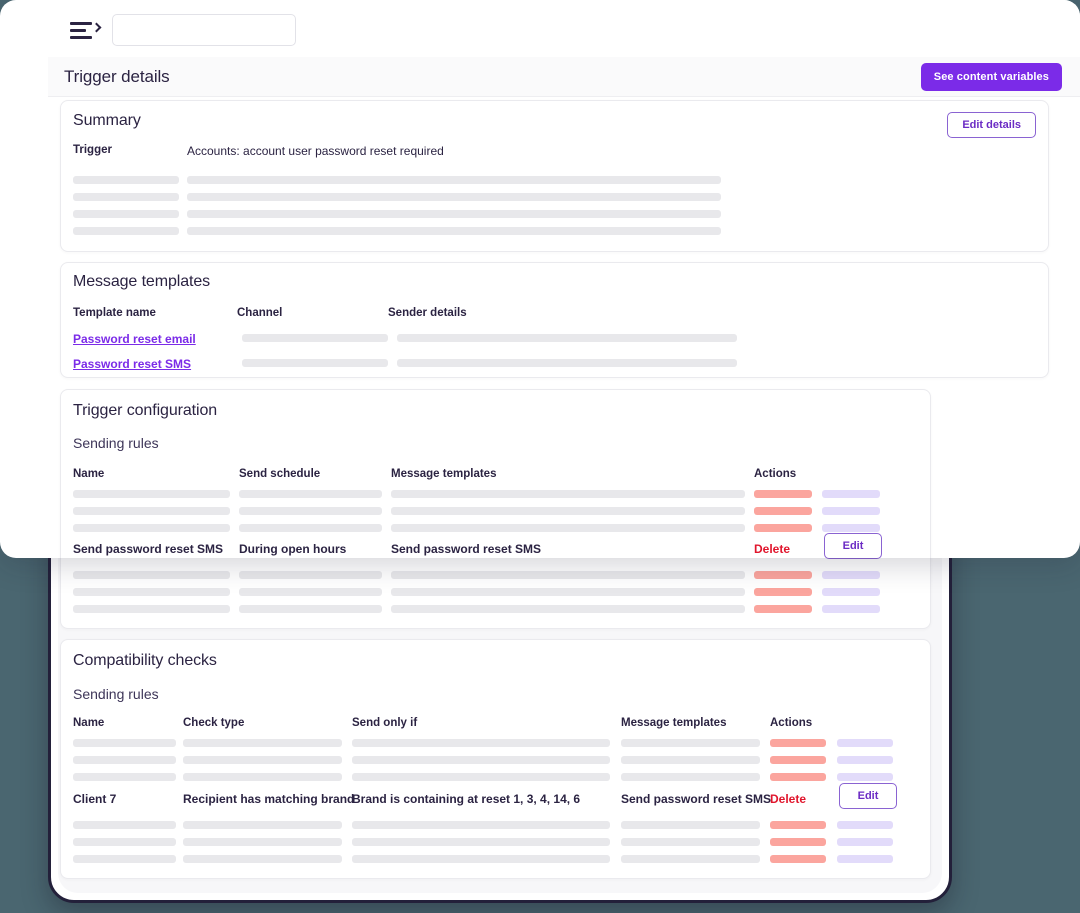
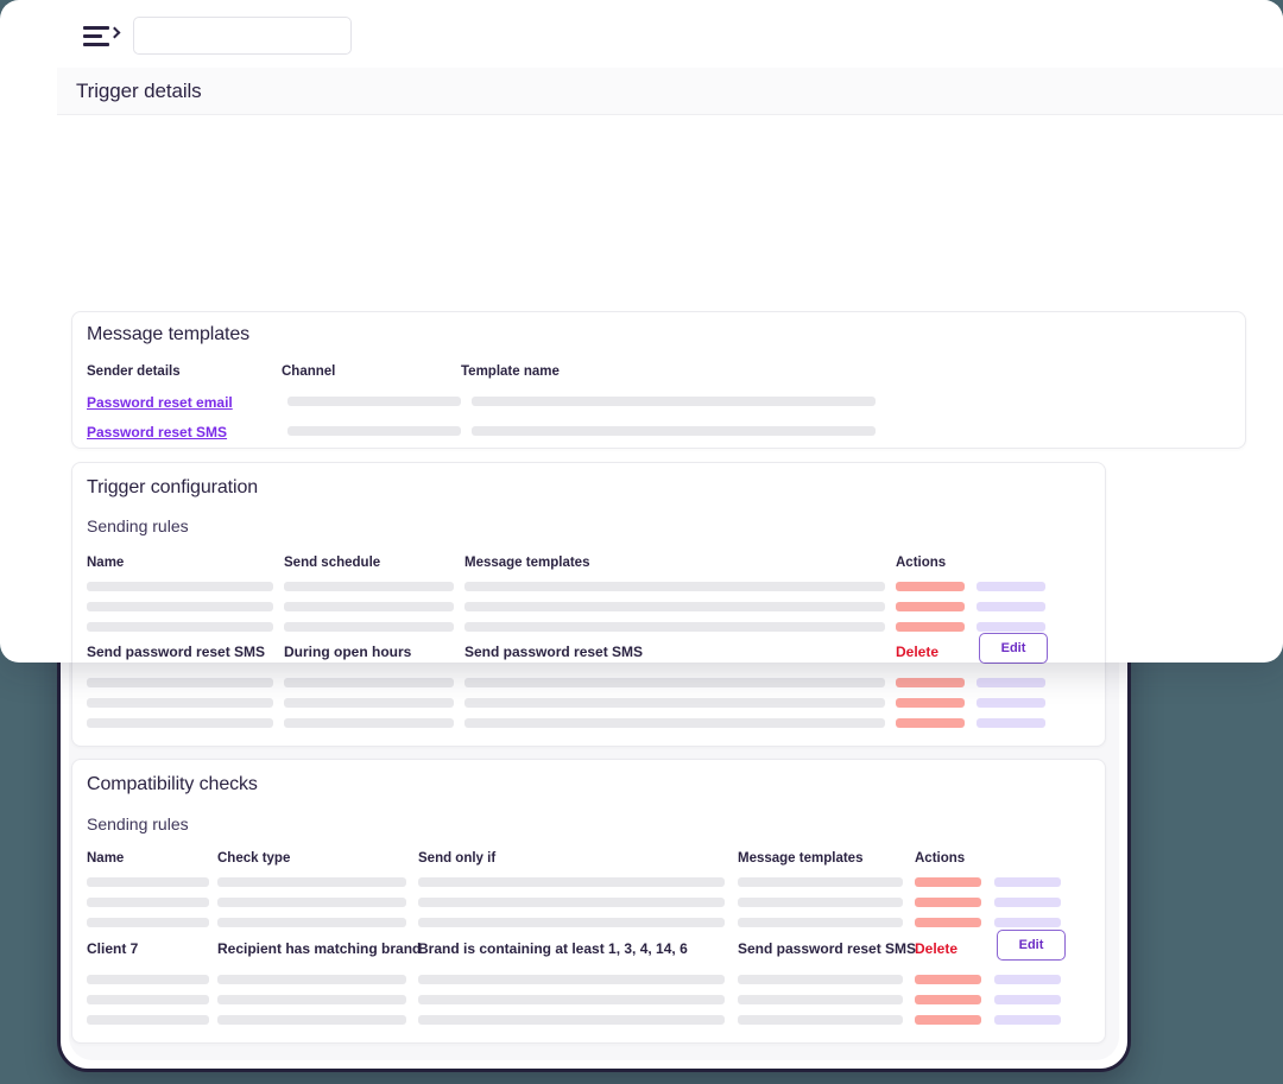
  Compatibility checks
  Sending rules
  Name
  Check type
  Send only if
  Message templates
  Actions
  Client 7
  Recipient has matching brand
- Brand is containing at reset 1, 3, 4, 14, 6
+ Brand is containing at least 1, 3, 4, 14, 6
  Send password reset SMS
  Delete
  Edit
  Trigger details
- See content variables
- Summary
- Edit details
- Trigger
- Accounts: account user password reset required
  Message templates
- Template name
+ Sender details
  Channel
- Sender details
+ Template name
  Password reset email
  Password reset SMS
  Trigger configuration
  Sending rules
  Name
  Send schedule
  Message templates
  Actions
  Send password reset SMS
  During open hours
  Send password reset SMS
  Delete
  Edit
